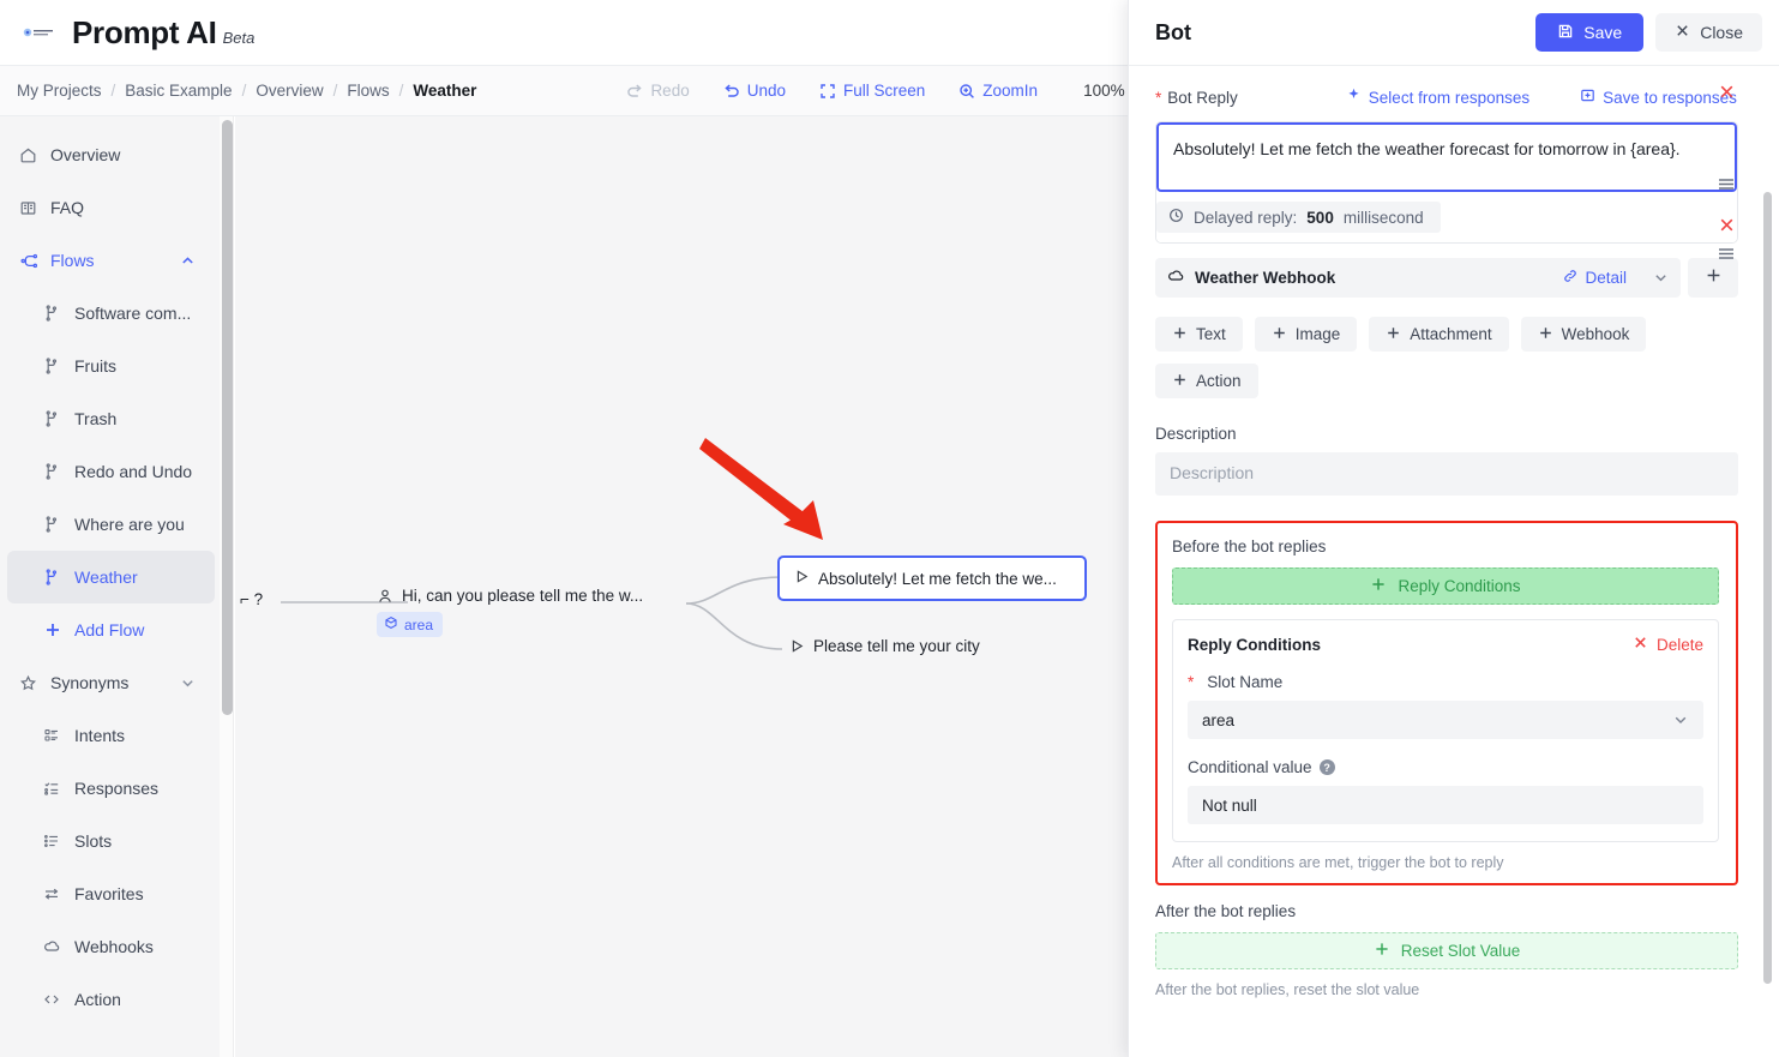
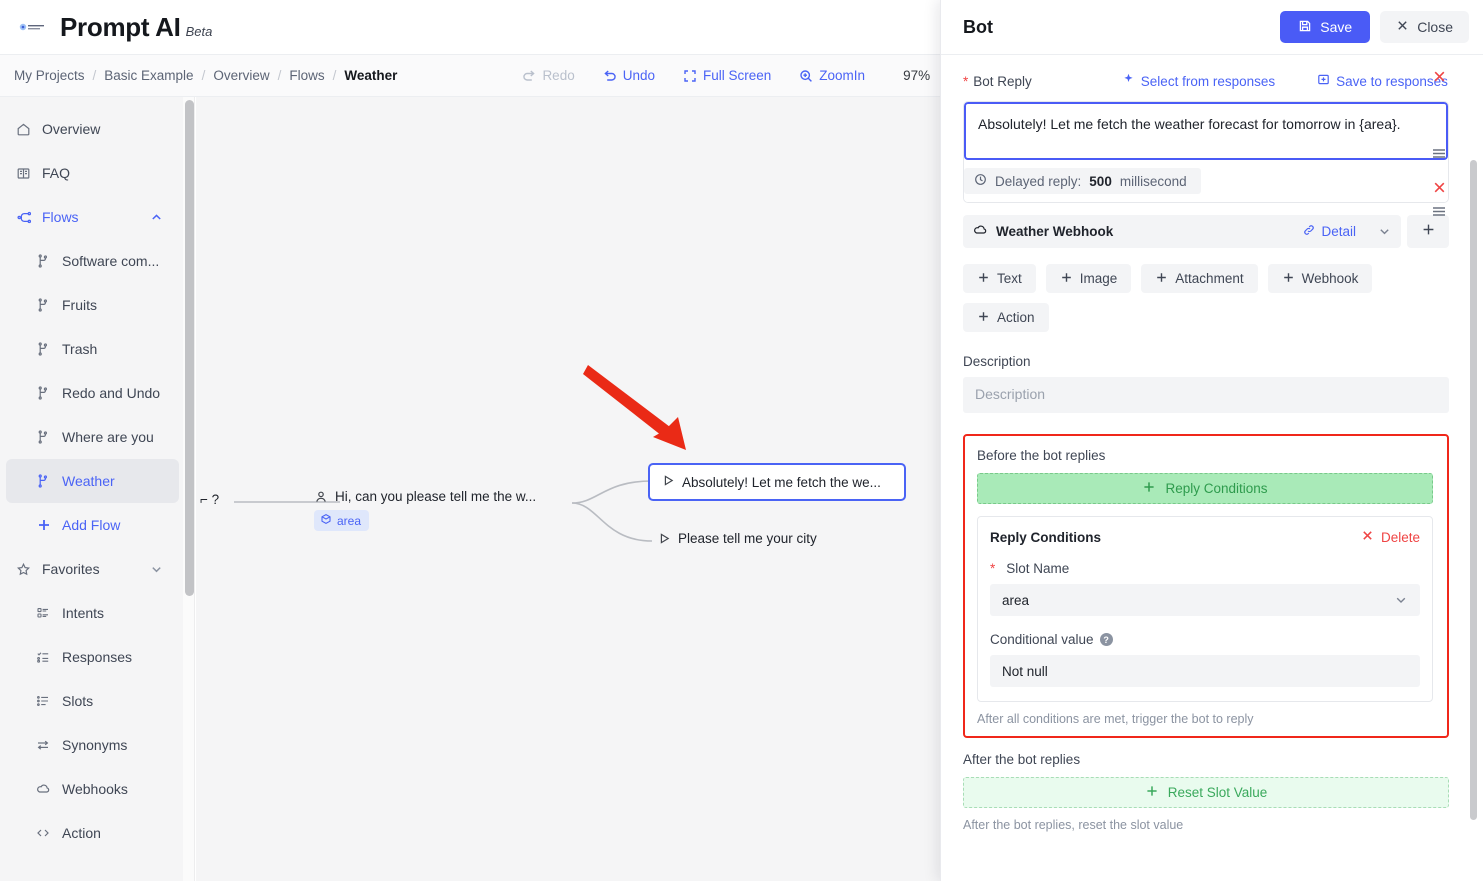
  Prompt AI
  Beta
  My Projects
  /
  Basic Example
  /
  Overview
  /
  Flows
  /
  Weather
  Redo
  Undo
  Full Screen
  ZoomIn
- 100%
+ 97%
  Overview
  FAQ
  Flows
  Software com...
  Fruits
  Trash
  Redo and Undo
  Where are you
  Weather
  Add Flow
- Synonyms
+ Favorites
  Intents
  Responses
  Slots
- Favorites
+ Synonyms
  Webhooks
  Action
  ⌐ ?
  Hi, can you please tell me the w...
  area
  Absolutely! Let me fetch the we...
  Please tell me your city
  Bot
  Save
  Close
  * Bot Reply
  Select from responses
  Save to responses
  Absolutely! Let me fetch the weather forecast for tomorrow in {area}.
  Delayed reply:
  500
  millisecond
  Weather Webhook
  Detail
  Text
  Image
  Attachment
  Webhook
  Action
  Description
  Description
  Before the bot replies
  Reply Conditions
  Reply Conditions
  Delete
  *
  Slot Name
  area
  Conditional value
  ?
  Not null
  After all conditions are met, trigger the bot to reply
  After the bot replies
  Reset Slot Value
  After the bot replies, reset the slot value
